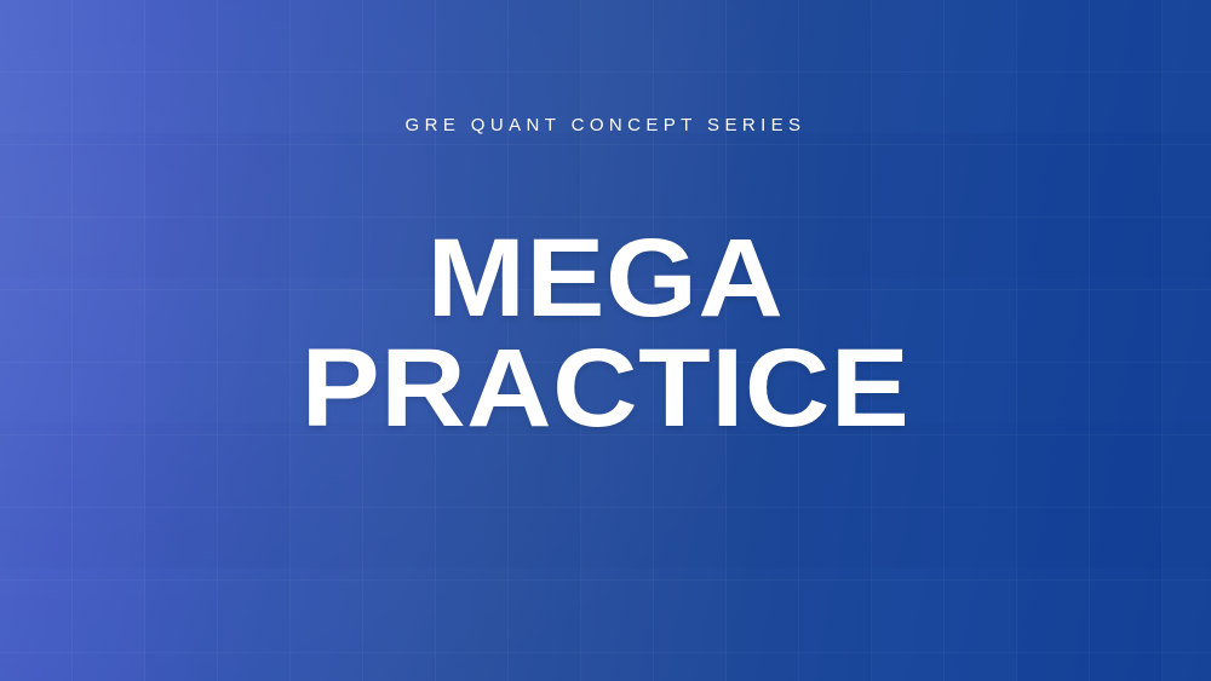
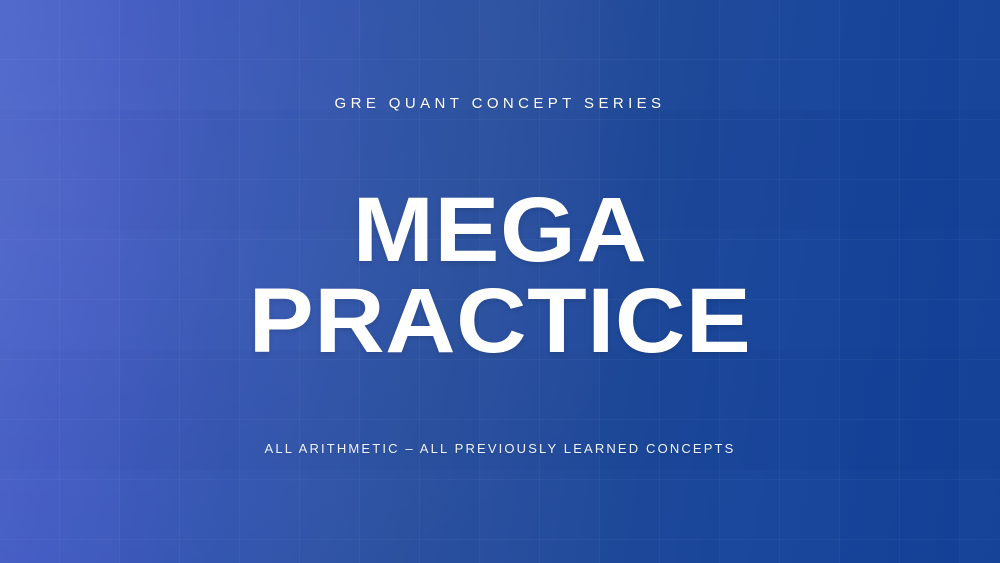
  GRE QUANT CONCEPT SERIES
  MEGA
  PRACTICE
+ ALL ARITHMETIC – ALL PREVIOUSLY LEARNED CONCEPTS
